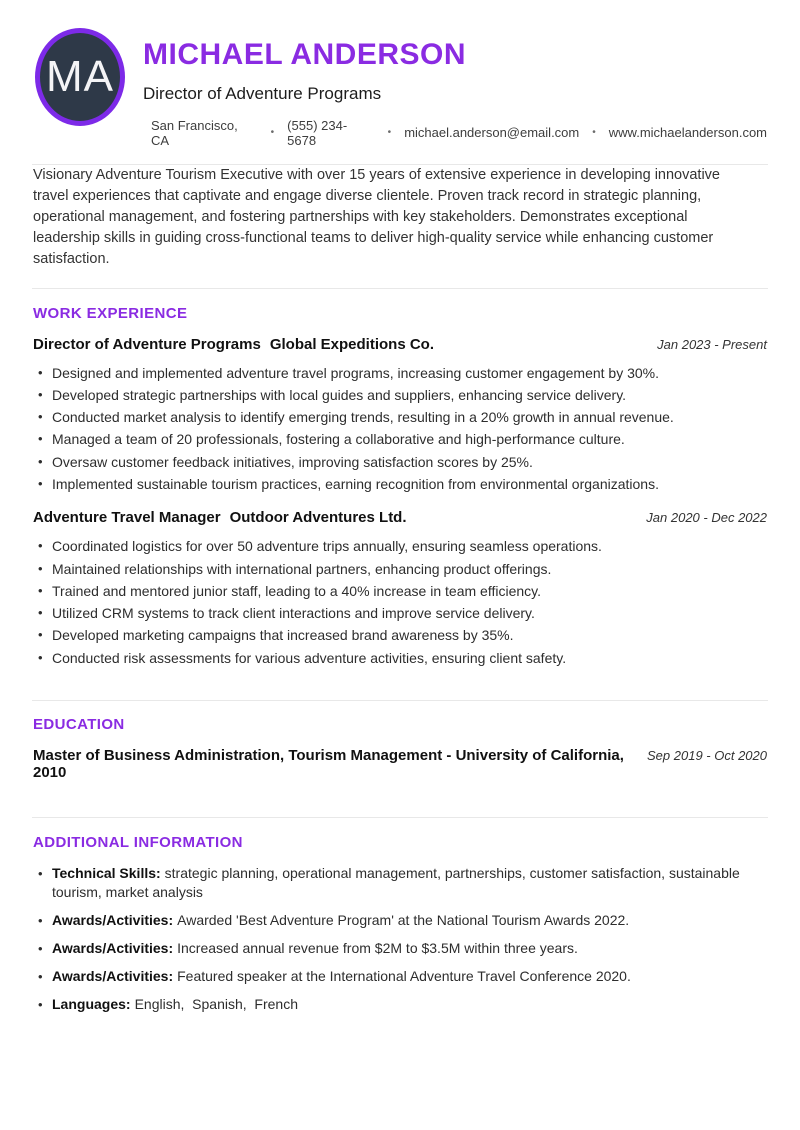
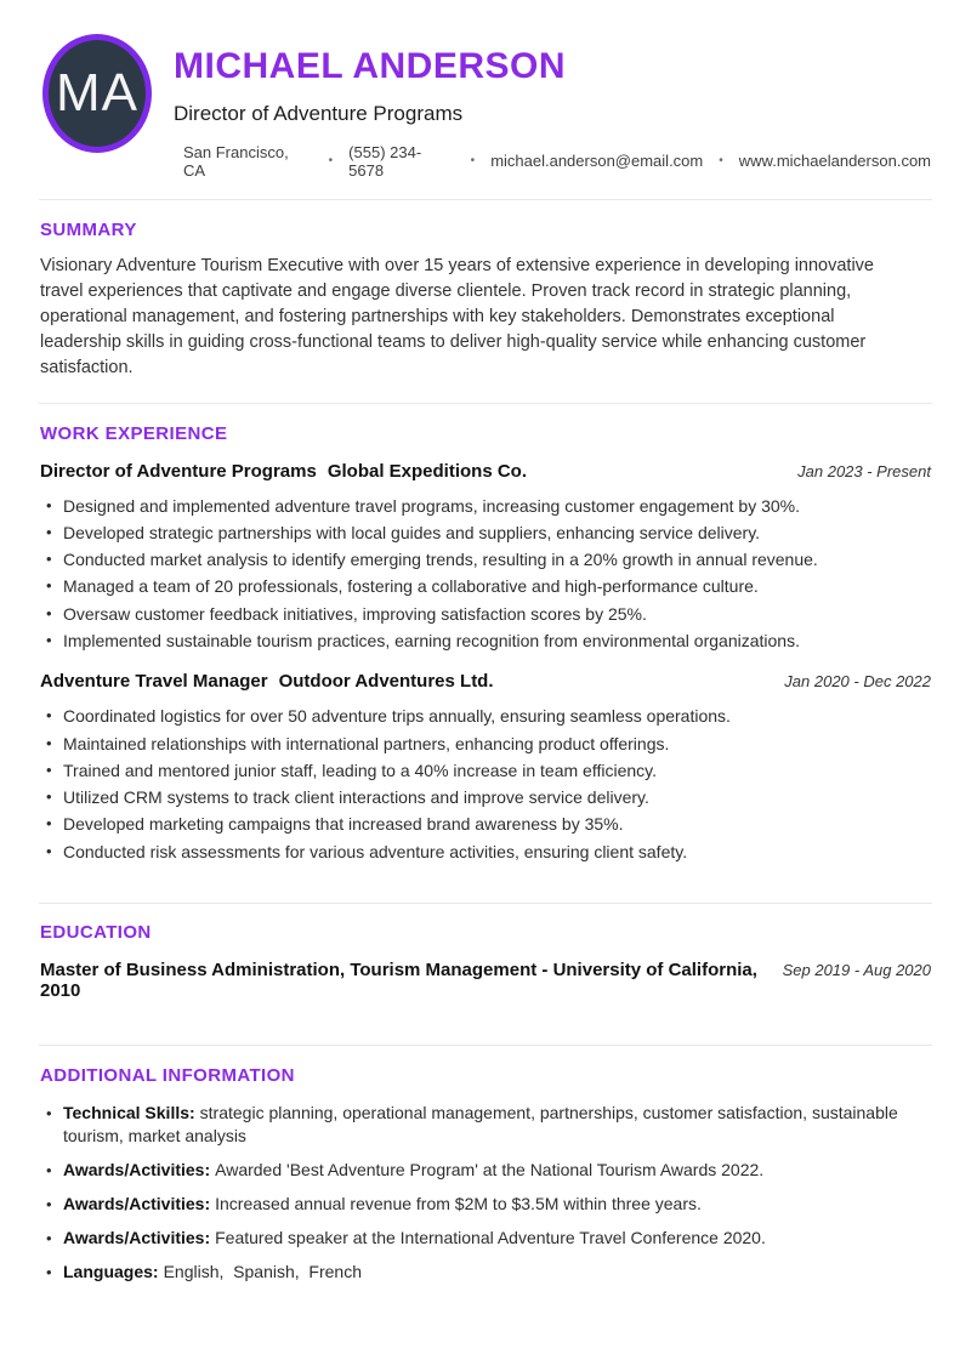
  MA
  MICHAEL ANDERSON
  Director of Adventure Programs
  San Francisco, CA
  •
  (555) 234-5678
  •
  michael.anderson@email.com
  •
  www.michaelanderson.com
+ SUMMARY
  Visionary Adventure Tourism Executive with over 15 years of extensive experience in developing innovative travel experiences that captivate and engage diverse clientele. Proven track record in strategic planning, operational management, and fostering partnerships with key stakeholders. Demonstrates exceptional leadership skills in guiding cross-functional teams to deliver high-quality service while enhancing customer satisfaction.
  WORK EXPERIENCE
  Director of Adventure Programs Global Expeditions Co.
  Jan 2023 - Present
  Designed and implemented adventure travel programs, increasing customer engagement by 30%.
  Developed strategic partnerships with local guides and suppliers, enhancing service delivery.
  Conducted market analysis to identify emerging trends, resulting in a 20% growth in annual revenue.
  Managed a team of 20 professionals, fostering a collaborative and high-performance culture.
  Oversaw customer feedback initiatives, improving satisfaction scores by 25%.
  Implemented sustainable tourism practices, earning recognition from environmental organizations.
  Adventure Travel Manager Outdoor Adventures Ltd.
  Jan 2020 - Dec 2022
  Coordinated logistics for over 50 adventure trips annually, ensuring seamless operations.
  Maintained relationships with international partners, enhancing product offerings.
  Trained and mentored junior staff, leading to a 40% increase in team efficiency.
  Utilized CRM systems to track client interactions and improve service delivery.
  Developed marketing campaigns that increased brand awareness by 35%.
  Conducted risk assessments for various adventure activities, ensuring client safety.
  EDUCATION
  Master of Business Administration, Tourism Management - University of California, 2010
- Sep 2019 - Oct 2020
+ Sep 2019 - Aug 2020
  ADDITIONAL INFORMATION
  Technical Skills: strategic planning, operational management, partnerships, customer satisfaction, sustainable tourism, market analysis
  Awards/Activities: Awarded 'Best Adventure Program' at the National Tourism Awards 2022.
  Awards/Activities: Increased annual revenue from $2M to $3.5M within three years.
  Awards/Activities: Featured speaker at the International Adventure Travel Conference 2020.
  Languages: English, Spanish, French
